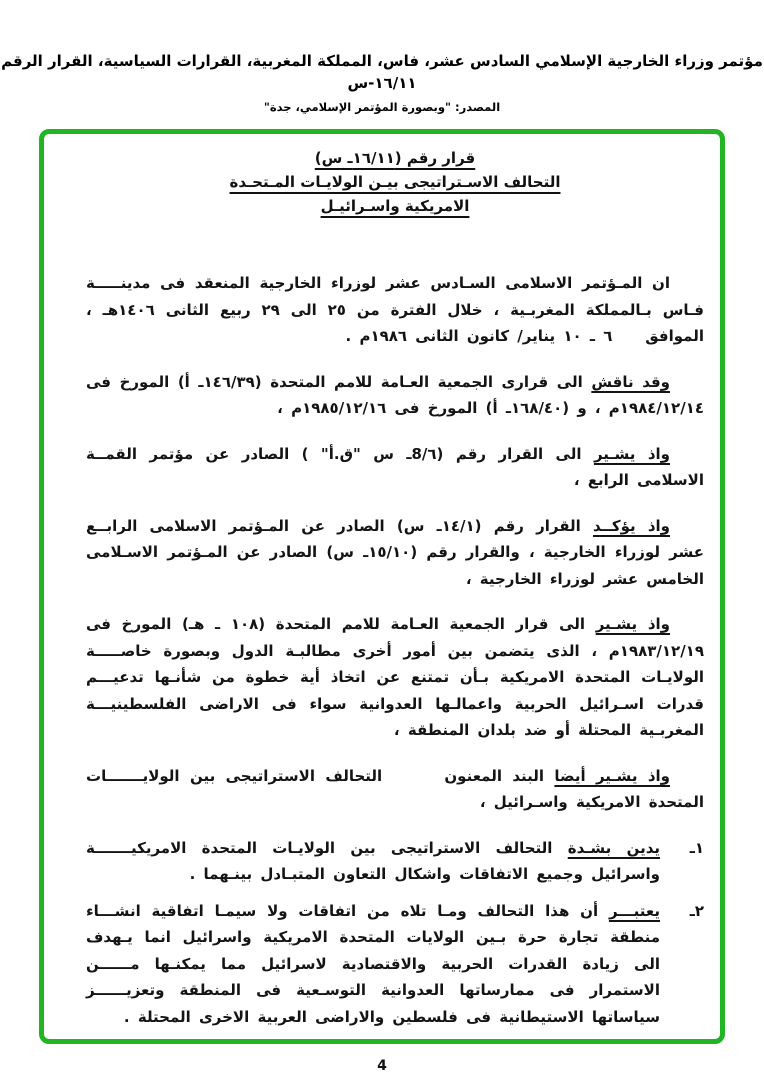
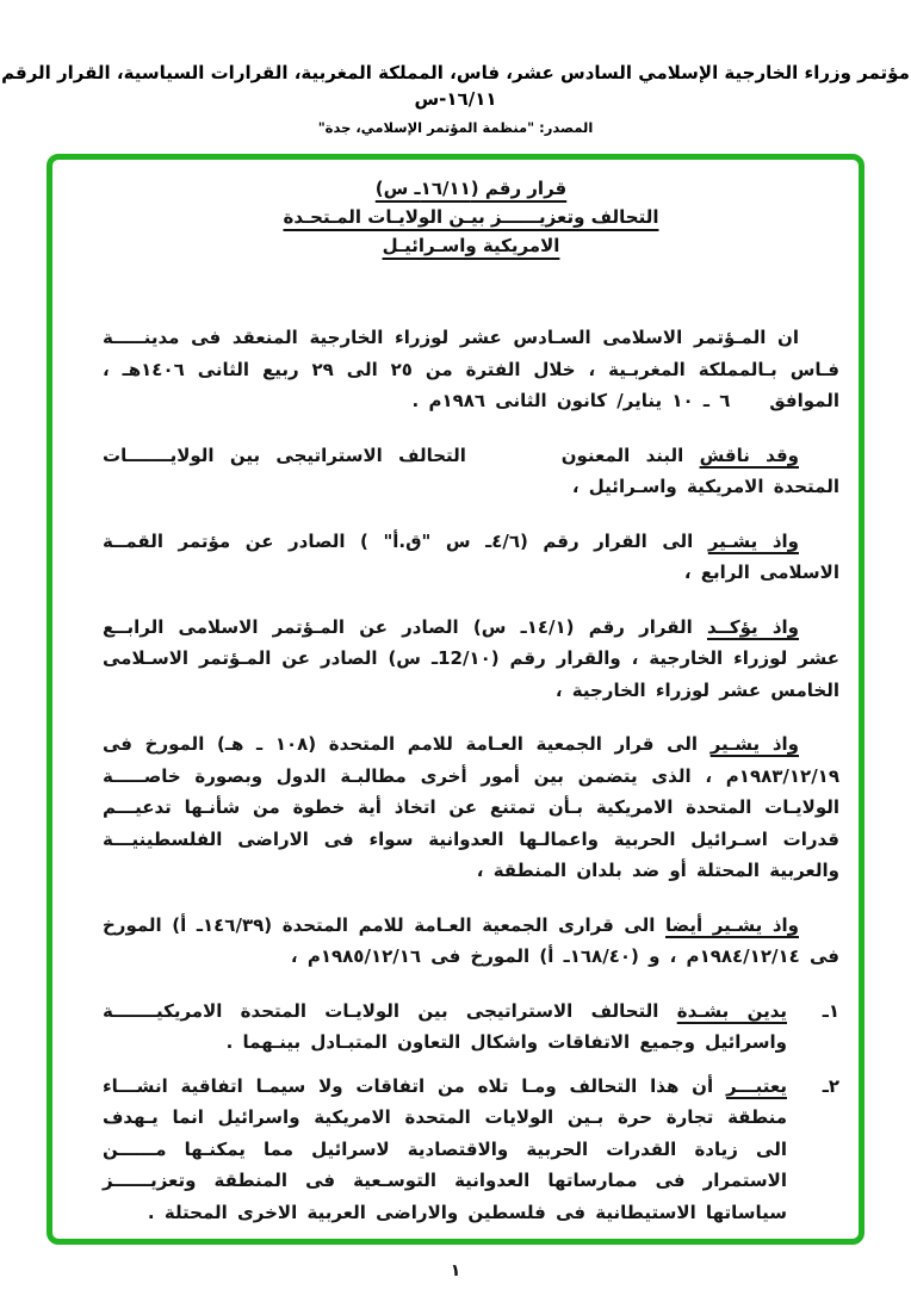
  مؤتمر وزراء الخارجية الإسلامي السادس عشر، فاس، المملكة المغربية، القرارات السياسية، القرار الرقم ١٦/١١-س
- المصدر: "وبصورة المؤتمر الإسلامي، جدة"
+ المصدر: "منظمة المؤتمر الإسلامي، جدة"
  قرار رقم (١٦/١١ـ س)
- التحالف الاسـتراتيجى بيـن الولايـات المـتحـدة
+ التحالف وتعزيــــــز بيـن الولايـات المـتحـدة
  الامريكية واسـرائيـل
  ان المـؤتمر الاسلامى السـادس عشر لوزراء الخارجية المنعقد فى مدينـــــة فـاس بـالمملكة المغربـية ، خلال الفترة من ٢٥ الى ٢٩ ربيع الثانى ١٤٠٦هـ ، الموافق ٦ ـ ١٠ يناير/ كانون الثانى ١٩٨٦م .
- وقد ناقش الى قرارى الجمعية العـامة للامم المتحدة (١٤٦/٣٩ـ أ) المورخ فى ١٩٨٤/١٢/١٤م ، و (١٦٨/٤٠ـ أ) المورخ فى ١٩٨٥/١٢/١٦م ،
+ وقد ناقش البند المعنون التحالف الاستراتيجى بين الولايـــــــات المتحدة الامريكية واسـرائيل ،
- واذ يشـير الى القرار رقم (8/٦ـ س "ق.أ" ) الصادر عن مؤتمر القمــة الاسلامى الرابع ،
+ واذ يشـير الى القرار رقم (٤/٦ـ س "ق.أ" ) الصادر عن مؤتمر القمــة الاسلامى الرابع ،
- واذ يؤكــد القرار رقم (١٤/١ـ س) الصادر عن المـؤتمر الاسلامى الرابــع عشر لوزراء الخارجية ، والقرار رقم (١٥/١٠ـ س) الصادر عن المـؤتمر الاسـلامى الخامس عشر لوزراء الخارجية ،
+ واذ يؤكــد القرار رقم (١٤/١ـ س) الصادر عن المـؤتمر الاسلامى الرابــع عشر لوزراء الخارجية ، والقرار رقم (12/١٠ـ س) الصادر عن المـؤتمر الاسـلامى الخامس عشر لوزراء الخارجية ،
- واذ يشـير الى قرار الجمعية العـامة للامم المتحدة (١٠٨ ـ هـ) المورخ فى ١٩٨٣/١٢/١٩م ، الذى يتضمن بين أمور أخرى مطالبـة الدول وبصورة خاصـــــة الولايـات المتحدة الامريكية بـأن تمتنع عن اتخاذ أية خطوة من شأنـها تدعيـــم قدرات اسـرائيل الحربية واعمالـها العدوانية سواء فى الاراضى الفلسطينيـــة المغربـية المحتلة أو ضد بلدان المنطقة ،
+ واذ يشـير الى قرار الجمعية العـامة للامم المتحدة (١٠٨ ـ هـ) المورخ فى ١٩٨٣/١٢/١٩م ، الذى يتضمن بين أمور أخرى مطالبـة الدول وبصورة خاصـــــة الولايـات المتحدة الامريكية بـأن تمتنع عن اتخاذ أية خطوة من شأنـها تدعيـــم قدرات اسـرائيل الحربية واعمالـها العدوانية سواء فى الاراضى الفلسطينيـــة والعربية المحتلة أو ضد بلدان المنطقة ،
- واذ يشـير أيضا البند المعنون التحالف الاستراتيجى بين الولايـــــــات المتحدة الامريكية واسـرائيل ،
+ واذ يشـير أيضا الى قرارى الجمعية العـامة للامم المتحدة (١٤٦/٣٩ـ أ) المورخ فى ١٩٨٤/١٢/١٤م ، و (١٦٨/٤٠ـ أ) المورخ فى ١٩٨٥/١٢/١٦م ،
  ١ـ
  يدين بشـدة التحالف الاستراتيجى بين الولايـات المتحدة الامريكيـــــــة واسرائيل وجميع الاتفاقات واشكال التعاون المتبـادل بينـهما .
  ٢ـ
  يعتبـــر أن هذا التحالف ومـا تلاه من اتفاقات ولا سيمـا اتفاقية انشـــاء منطقة تجارة حرة بـين الولايات المتحدة الامريكية واسرائيل انما يـهدف الى زيادة القدرات الحربية والاقتصادية لاسرائيل مما يمكنـها مــــــن الاستمرار فى ممارساتها العدوانية التوسـعية فى المنطقة وتعزيــــــز سياساتها الاستيطانية فى فلسطين والاراضى العربية الاخرى المحتلة .
- 4
+ ١
